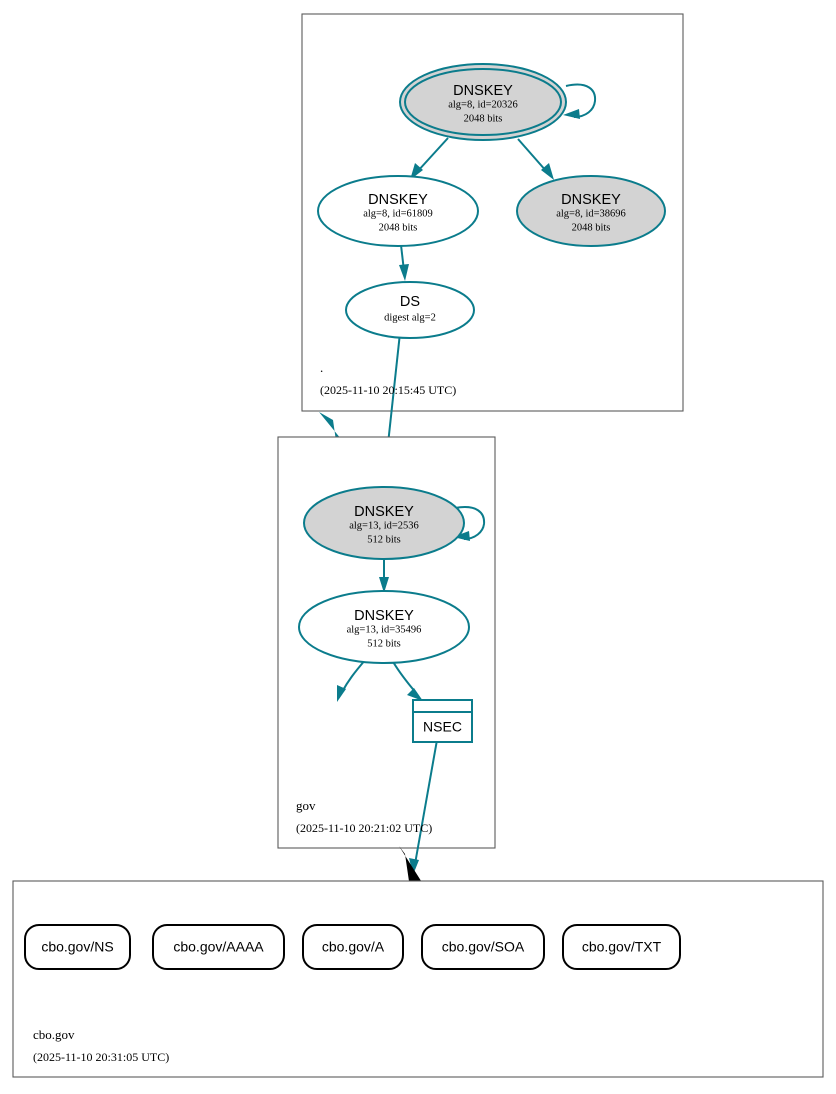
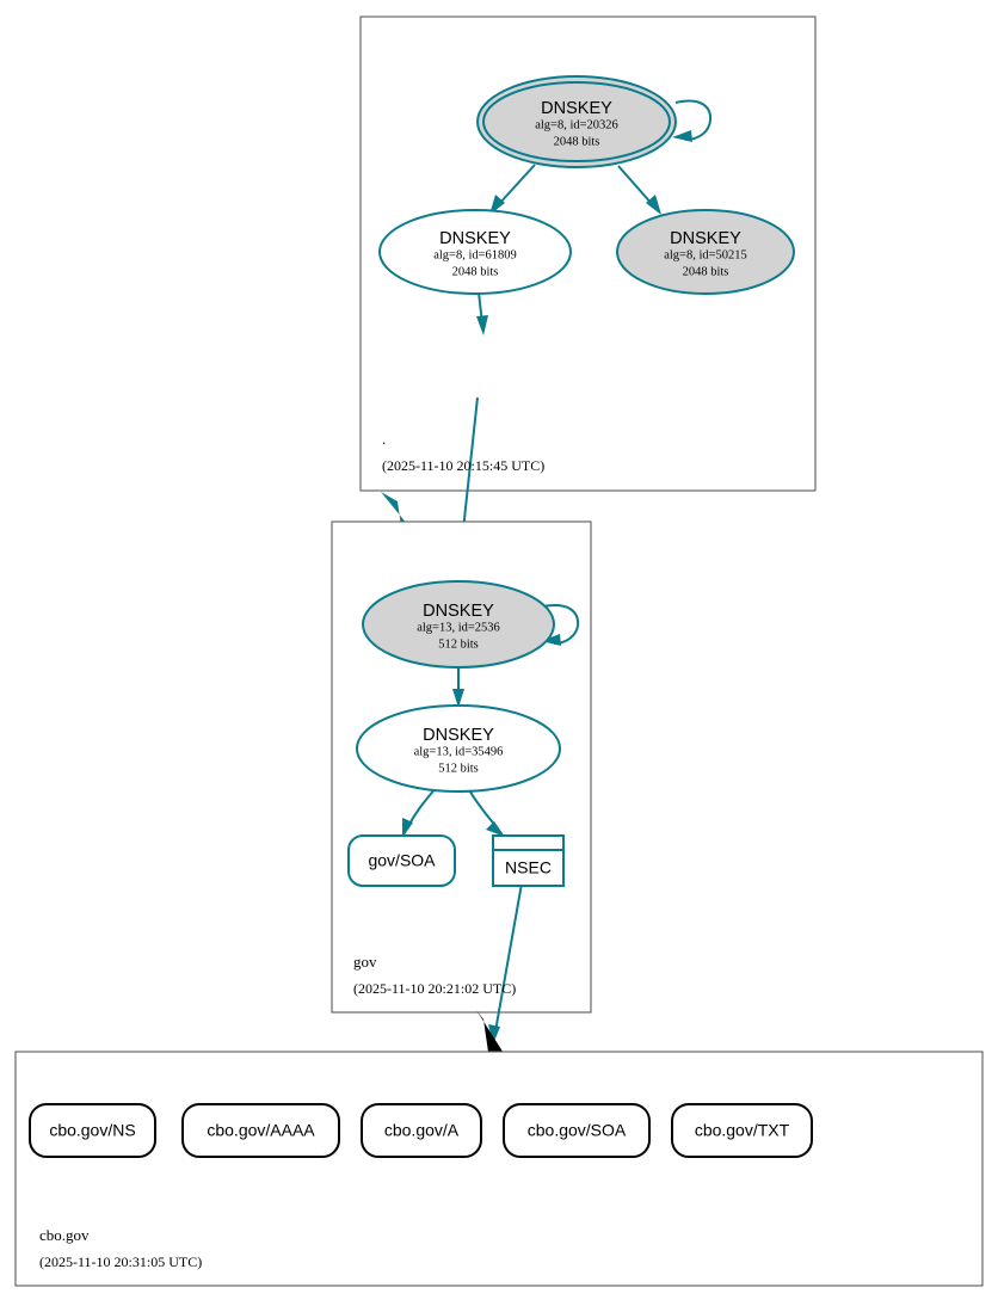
  DNSKEY
  alg=8, id=20326
  2048 bits
  DNSKEY
  alg=8, id=61809
  2048 bits
  DNSKEY
- alg=8, id=38696
+ alg=8, id=50215
  2048 bits
- DS
- digest alg=2
  .
  (2025-11-10 20:15:45 UTC)
  DNSKEY
  alg=13, id=2536
  512 bits
  DNSKEY
  alg=13, id=35496
  512 bits
+ gov/SOA
  NSEC
  gov
  (2025-11-10 20:21:02 UTC)
  cbo.gov/NS
  cbo.gov/AAAA
  cbo.gov/A
  cbo.gov/SOA
  cbo.gov/TXT
  cbo.gov
  (2025-11-10 20:31:05 UTC)
